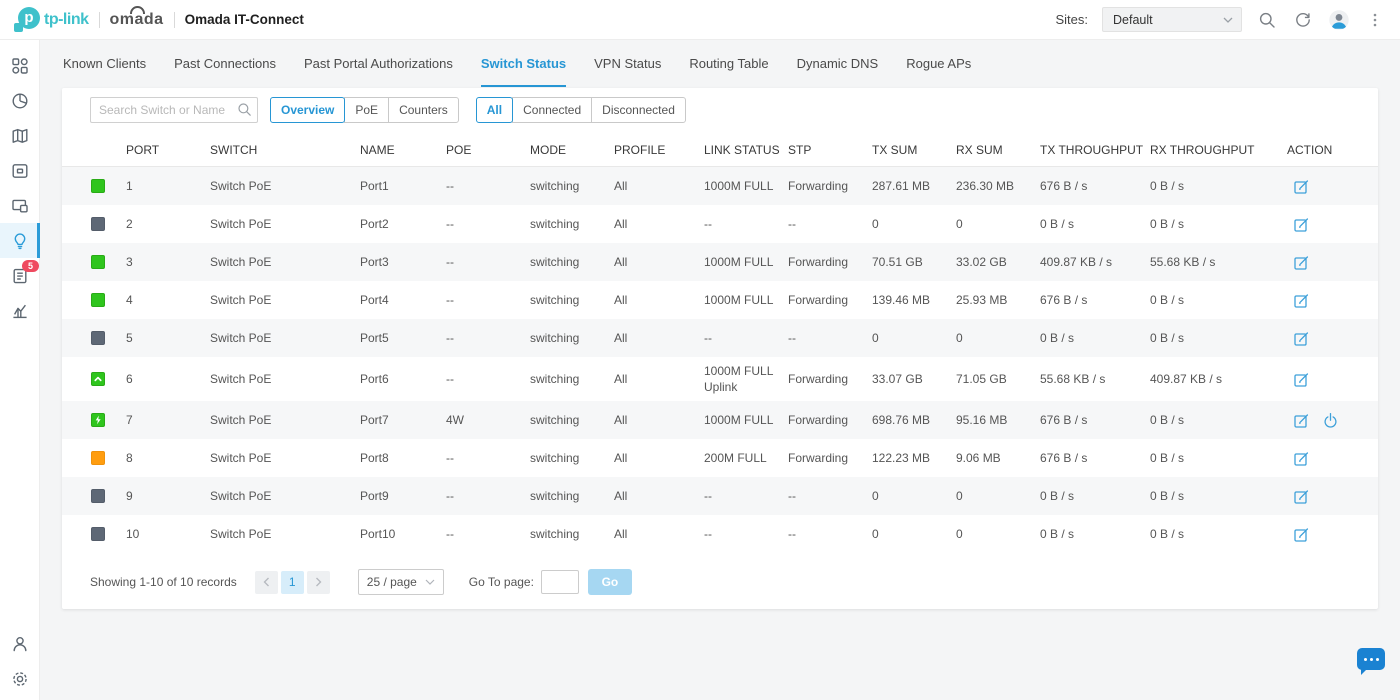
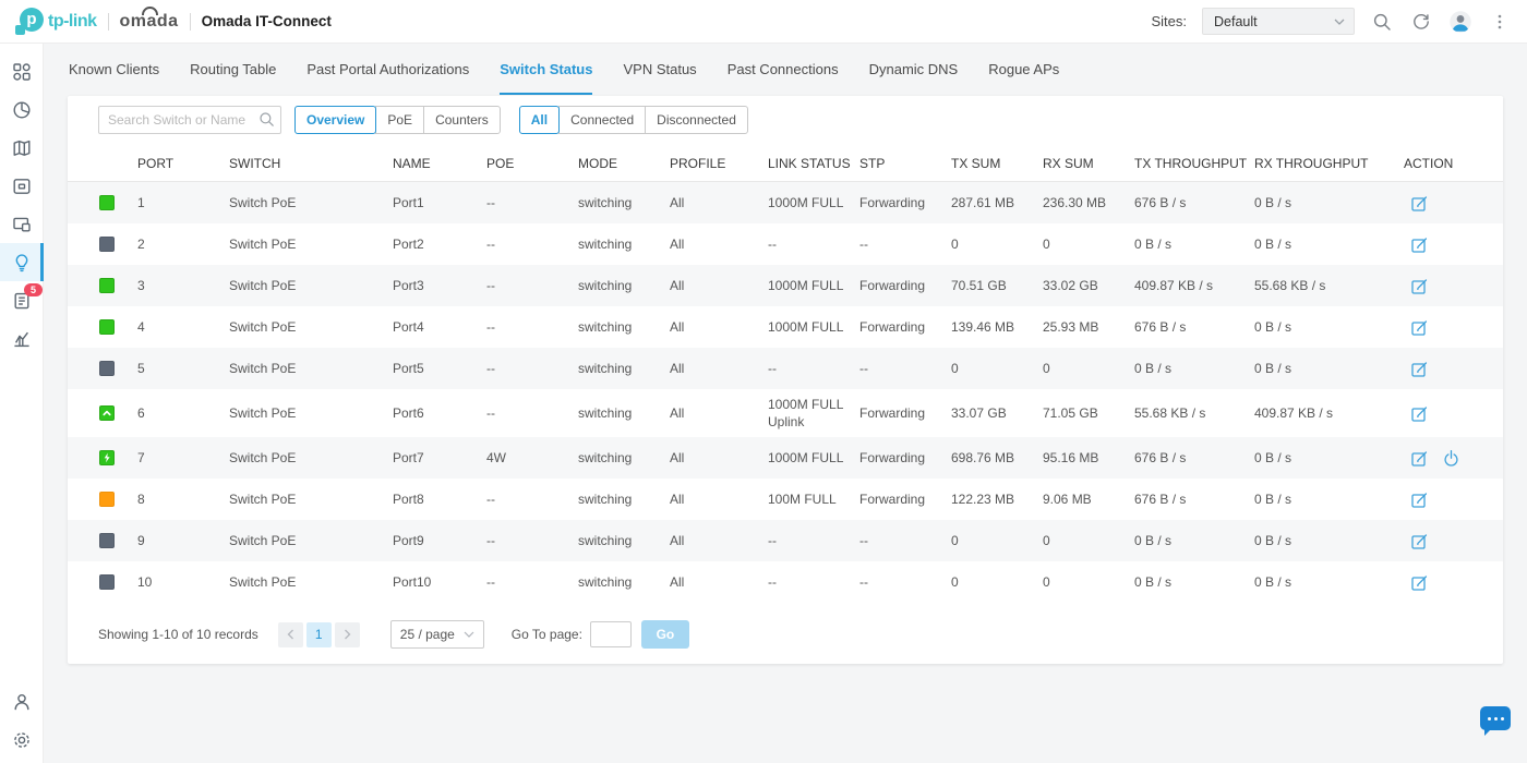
  p
  tp-link
  omada
  Omada IT-Connect
  Sites:
  Default
  5
  Known Clients
- Past Connections
+ Routing Table
  Past Portal Authorizations
  Switch Status
  VPN Status
- Routing Table
+ Past Connections
  Dynamic DNS
  Rogue APs
  Search Switch or Name
  Overview
  PoE
  Counters
  All
  Connected
  Disconnected
  PORT
  SWITCH
  NAME
  POE
  MODE
  PROFILE
  LINK STATUS
  STP
  TX SUM
  RX SUM
  TX THROUGHPUT
  RX THROUGHPUT
  ACTION
  1
  Switch PoE
  Port1
  --
  switching
  All
  1000M FULL
  Forwarding
  287.61 MB
  236.30 MB
  676 B / s
  0 B / s
  2
  Switch PoE
  Port2
  --
  switching
  All
  --
  --
  0
  0
  0 B / s
  0 B / s
  3
  Switch PoE
  Port3
  --
  switching
  All
  1000M FULL
  Forwarding
  70.51 GB
  33.02 GB
  409.87 KB / s
  55.68 KB / s
  4
  Switch PoE
  Port4
  --
  switching
  All
  1000M FULL
  Forwarding
  139.46 MB
  25.93 MB
  676 B / s
  0 B / s
  5
  Switch PoE
  Port5
  --
  switching
  All
  --
  --
  0
  0
  0 B / s
  0 B / s
  6
  Switch PoE
  Port6
  --
  switching
  All
  1000M FULL Uplink
  Forwarding
  33.07 GB
  71.05 GB
  55.68 KB / s
  409.87 KB / s
  7
  Switch PoE
  Port7
  4W
  switching
  All
  1000M FULL
  Forwarding
  698.76 MB
  95.16 MB
  676 B / s
  0 B / s
  8
  Switch PoE
  Port8
  --
  switching
  All
- 200M FULL
+ 100M FULL
  Forwarding
  122.23 MB
  9.06 MB
  676 B / s
  0 B / s
  9
  Switch PoE
  Port9
  --
  switching
  All
  --
  --
  0
  0
  0 B / s
  0 B / s
  10
  Switch PoE
  Port10
  --
  switching
  All
  --
  --
  0
  0
  0 B / s
  0 B / s
  Showing 1-10 of 10 records
  1
  25 / page
  Go To page:
  Go
